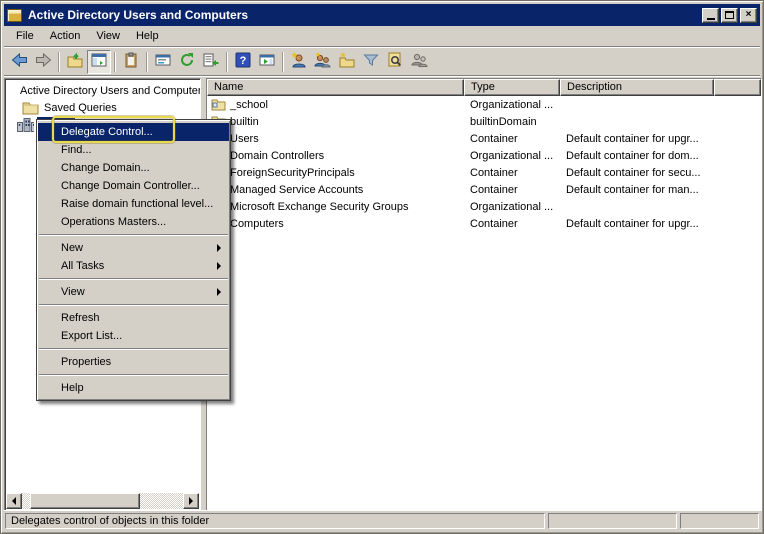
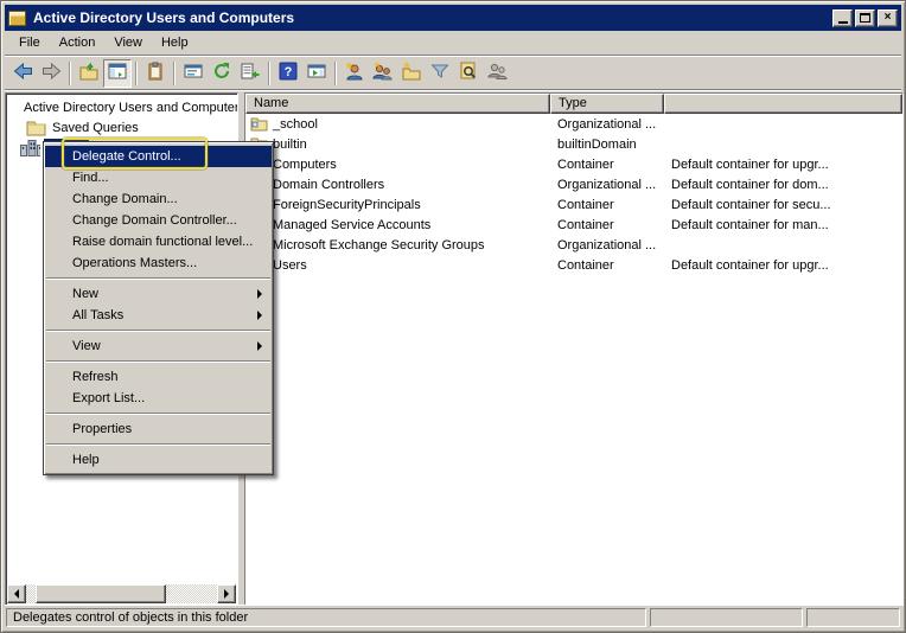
  Active Directory Users and Computers
  ×
  File
  Action
  View
  Help
  ?
  Active Directory Users and Computer
  Saved Queries
  Name
  Type
- Description
  _school
  Organizational ...
  builtin
  builtinDomain
- Users
+ Computers
  Container
  Default container for upgr...
  Domain Controllers
  Organizational ...
  Default container for dom...
  ForeignSecurityPrincipals
  Container
  Default container for secu...
  Managed Service Accounts
  Container
  Default container for man...
  Microsoft Exchange Security Groups
  Organizational ...
- Computers
+ Users
  Container
  Default container for upgr...
  Delegate Control...
  Find...
  Change Domain...
  Change Domain Controller...
  Raise domain functional level...
  Operations Masters...
  New
  All Tasks
  View
  Refresh
  Export List...
  Properties
  Help
  Delegates control of objects in this folder
